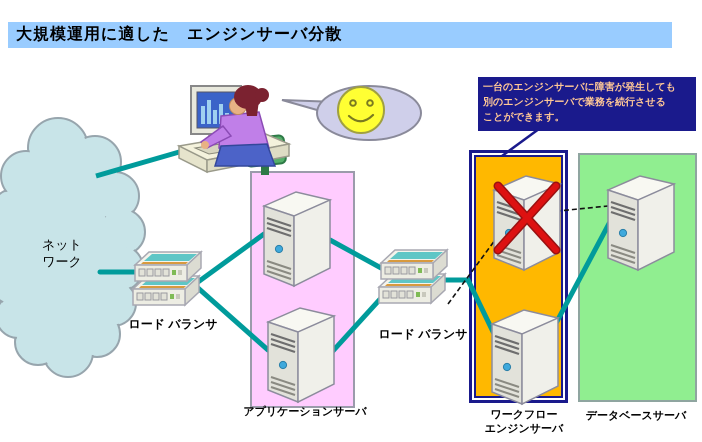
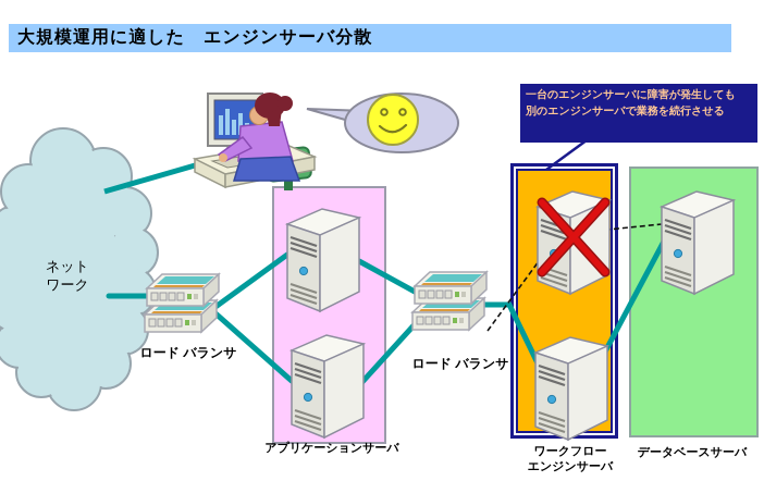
  大規模運用に適した エンジンサーバ分散
  一台のエンジンサーバに障害が発生しても
  別のエンジンサーバで業務を続行させる
- ことができます。
  ネット
  ワーク
  ロード バランサ
  ロード バランサ
  アプリケーションサーバ
  ワークフロー
  エンジンサーバ
  データベースサーバ
